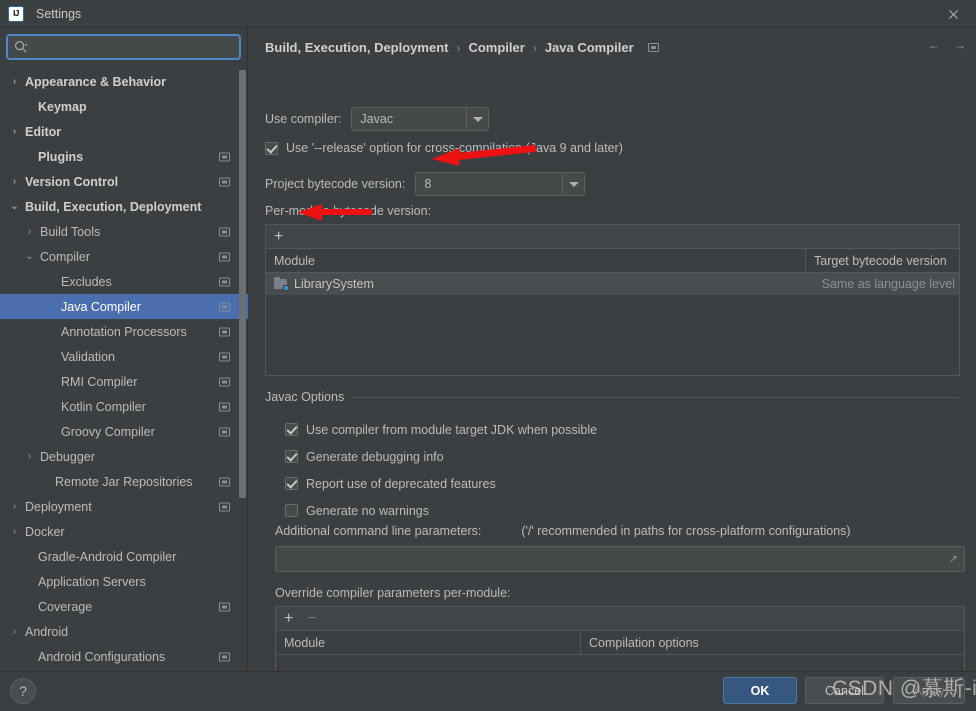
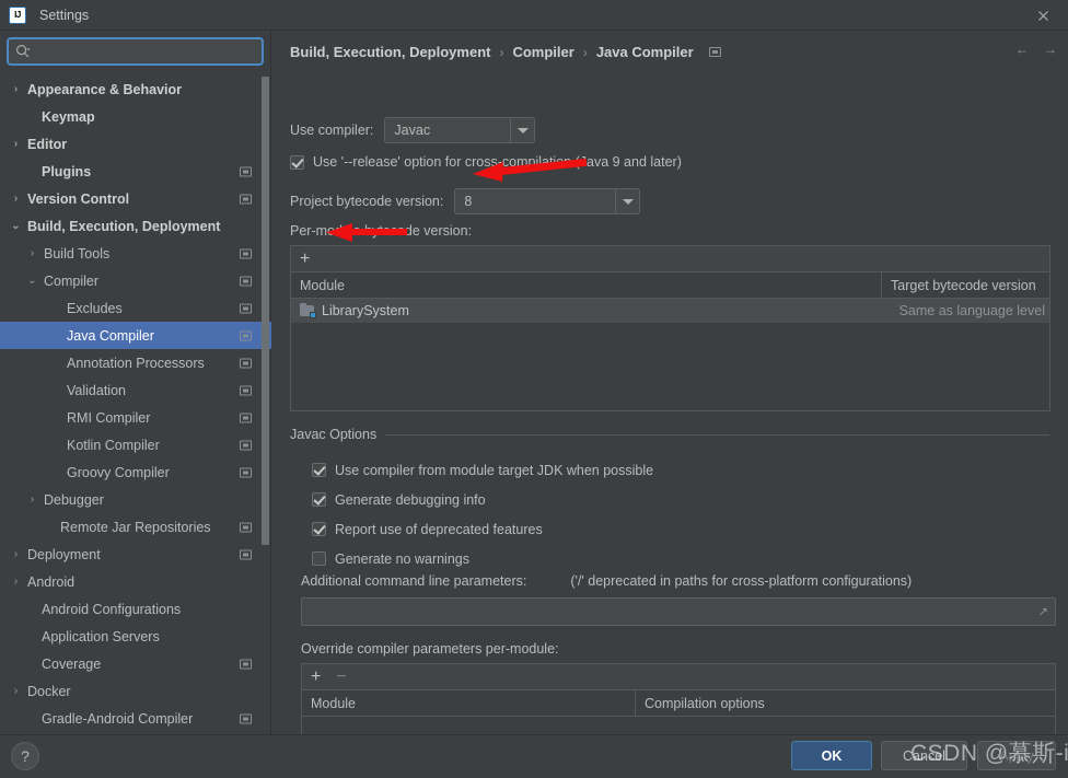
  IJ
  Settings
  ›
  Appearance & Behavior
  Keymap
  ›
  Editor
  Plugins
  ›
  Version Control
  ⌄
  Build, Execution, Deployment
  ›
  Build Tools
  ⌄
  Compiler
  Excludes
  Java Compiler
  Annotation Processors
  Validation
  RMI Compiler
  Kotlin Compiler
  Groovy Compiler
  ›
  Debugger
  Remote Jar Repositories
  ›
  Deployment
  ›
- Docker
+ Android
- Gradle-Android Compiler
+ Android Configurations
  Application Servers
  Coverage
  ›
- Android
+ Docker
- Android Configurations
+ Gradle-Android Compiler
  Build, Execution, Deployment
  ›
  Compiler
  ›
  Java Compiler
  ←
  →
  Use compiler:
  Javac
  Use '--release' option for cross-compilatava 9 and later)
  Project bytecode version:
  8
  +
  Module
  Target bytecode version
  LibrarySystem
  Same as language level
  Javac Options
  Use compiler from module target JDK when possible
  Generate debugging info
  Report use of deprecated features
  Generate no warnings
  Additional command line parameters:
- ('/' recommended in paths for cross-platform configurations)
+ ('/' deprecated in paths for cross-platform configurations)
  ↗
  Override compiler parameters per-module:
  +
  −
  Module
  Compilation options
  ?
  OK
  Cancel
  Apply
  CSDN @慕斯-i
